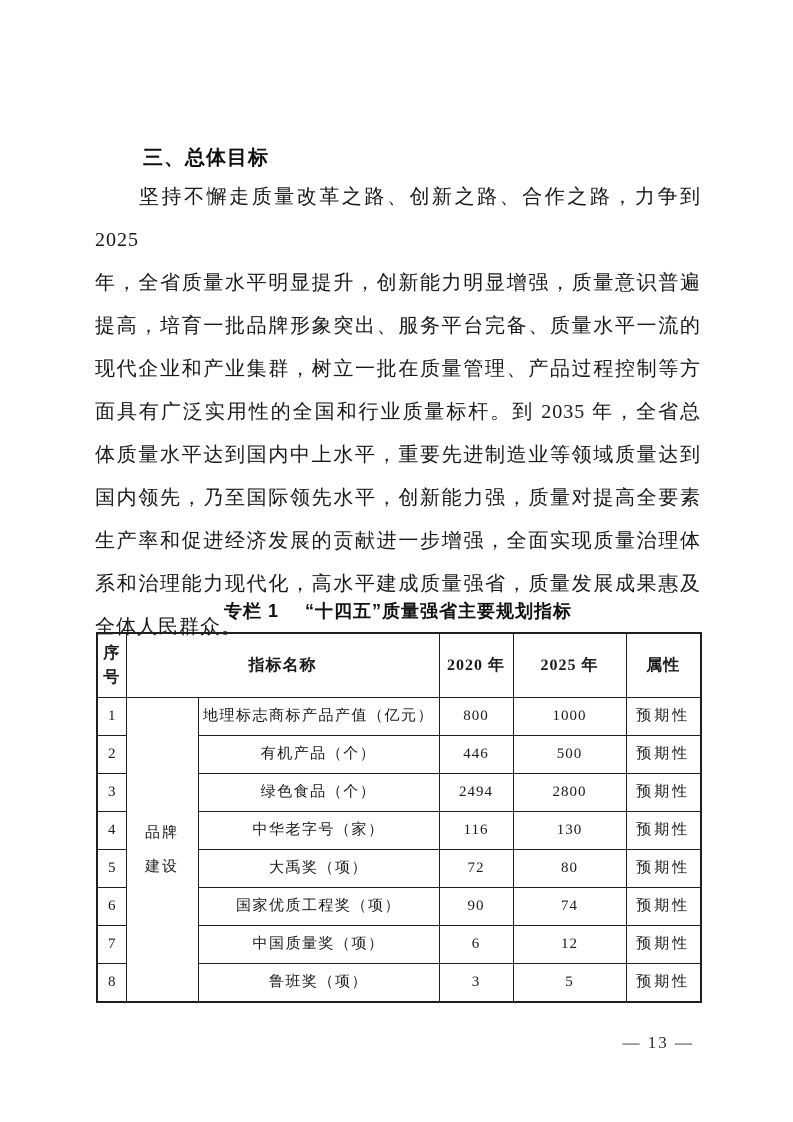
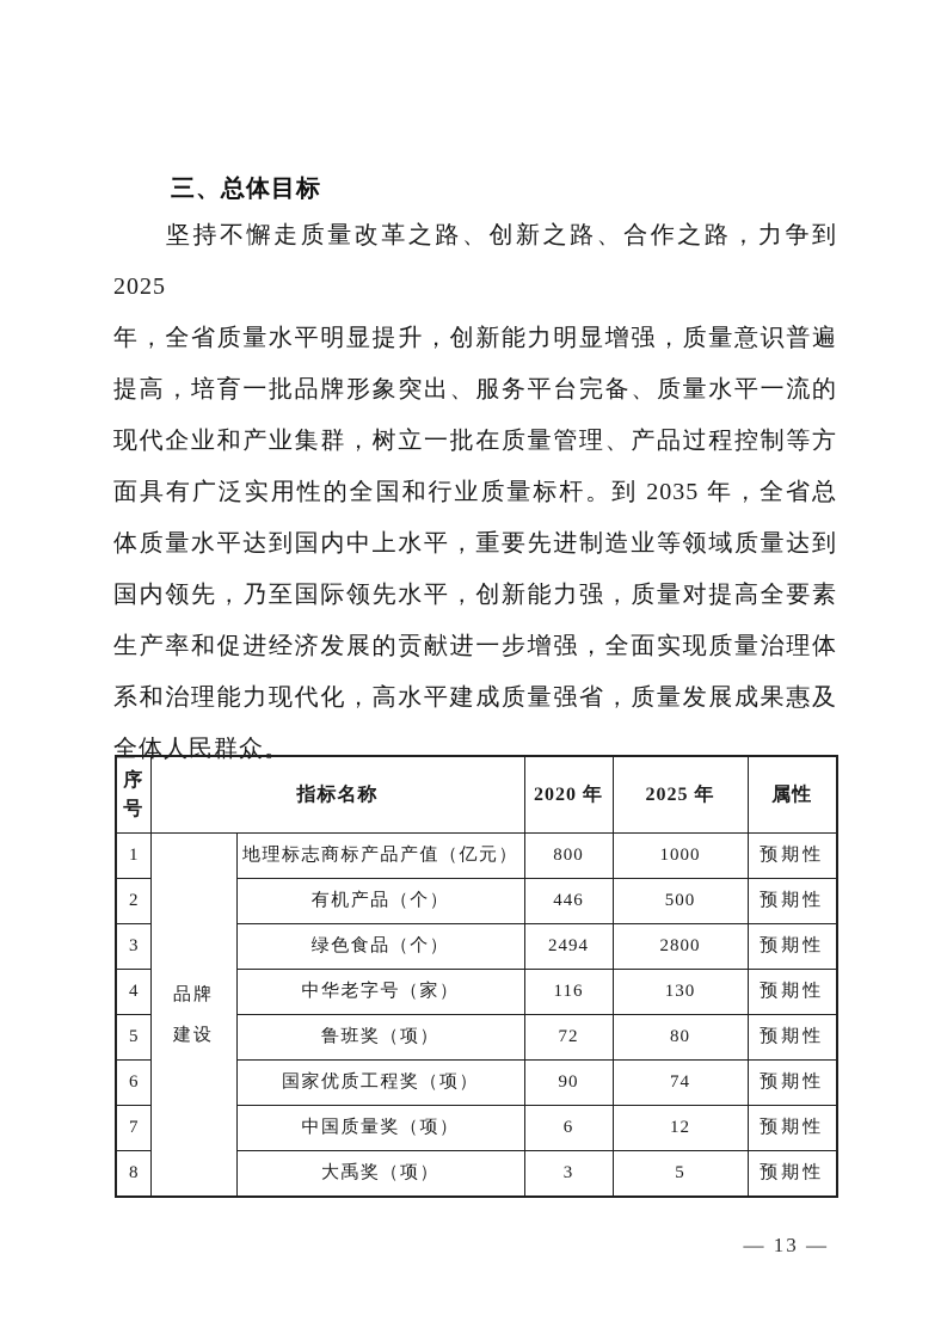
  三、总体目标
  坚持不懈走质量改革之路、创新之路、合作之路，力争到 2025
  年，全省质量水平明显提升，创新能力明显增强，质量意识普遍
  提高，培育一批品牌形象突出、服务平台完备、质量水平一流的
  现代企业和产业集群，树立一批在质量管理、产品过程控制等方
  面具有广泛实用性的全国和行业质量标杆。到 2035 年，全省总
  体质量水平达到国内中上水平，重要先进制造业等领域质量达到
  国内领先，乃至国际领先水平，创新能力强，质量对提高全要素
  生产率和促进经济发展的贡献进一步增强，全面实现质量治理体
  系和治理能力现代化，高水平建成质量强省，质量发展成果惠及
  全体人民群众。
- 专栏 1 “十四五”质量强省主要规划指标
  序号	指标名称	2020 年	2025 年	属性
  1	品牌建设	地理标志商标产品产值（亿元）	800	1000	预期性
  2	有机产品（个）	446	500	预期性
  3	绿色食品（个）	2494	2800	预期性
  4	中华老字号（家）	116	130	预期性
- 5	大禹奖（项）	72	80	预期性
+ 5	鲁班奖（项）	72	80	预期性
  6	国家优质工程奖（项）	90	74	预期性
  7	中国质量奖（项）	6	12	预期性
- 8	鲁班奖（项）	3	5	预期性
+ 8	大禹奖（项）	3	5	预期性
  — 13 —
